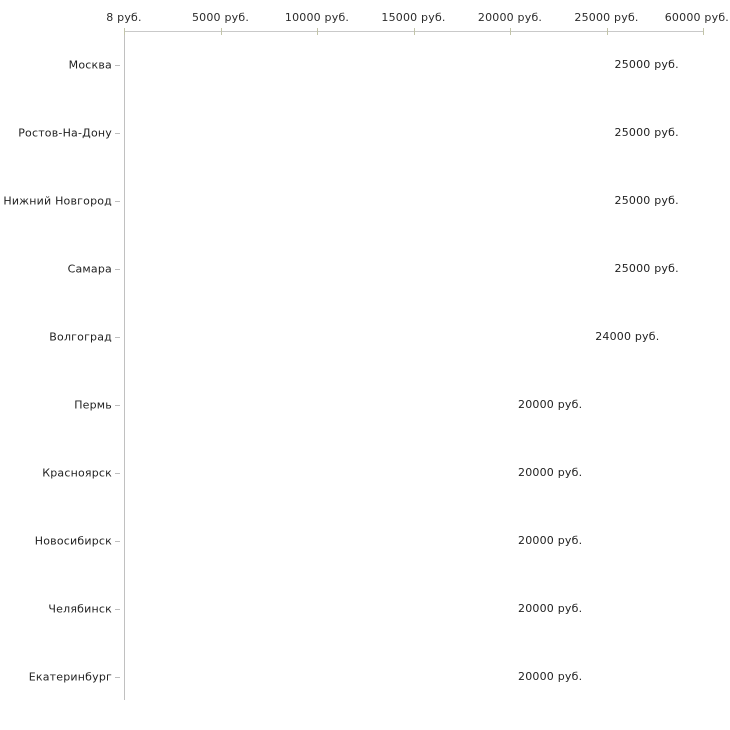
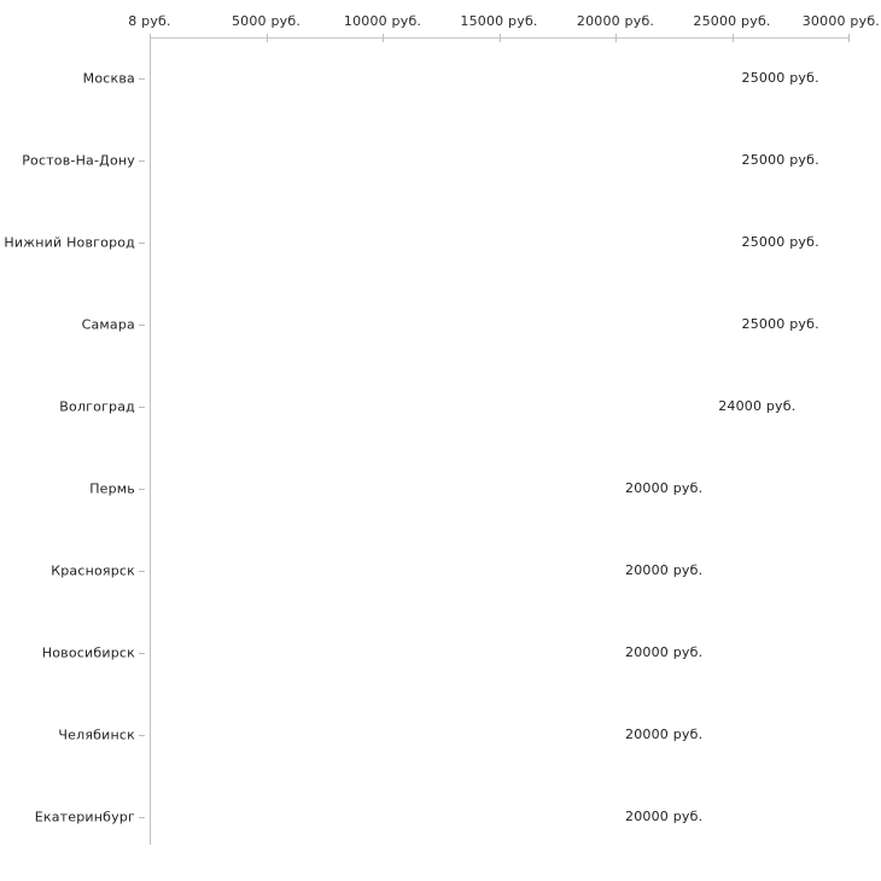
  Москва
  Ростов-На-Дону
  Нижний Новгород
  Самара
  Волгоград
  Пермь
  Красноярск
  Новосибирск
  Челябинск
  Екатеринбург
  8 руб.
  5000 руб.
  10000 руб.
  15000 руб.
  20000 руб.
  25000 руб.
- 60000 руб.
+ 30000 руб.
  25000 руб.
  25000 руб.
  25000 руб.
  25000 руб.
  24000 руб.
  20000 руб.
  20000 руб.
  20000 руб.
  20000 руб.
  20000 руб.
